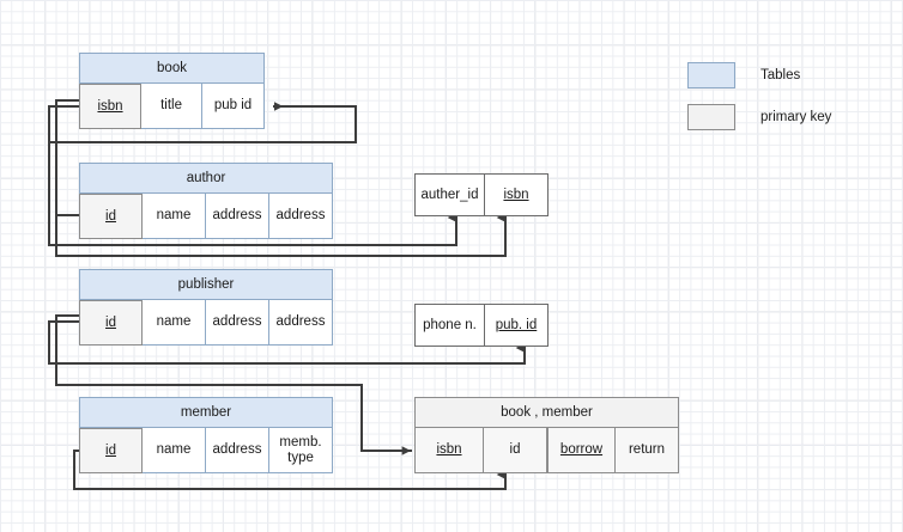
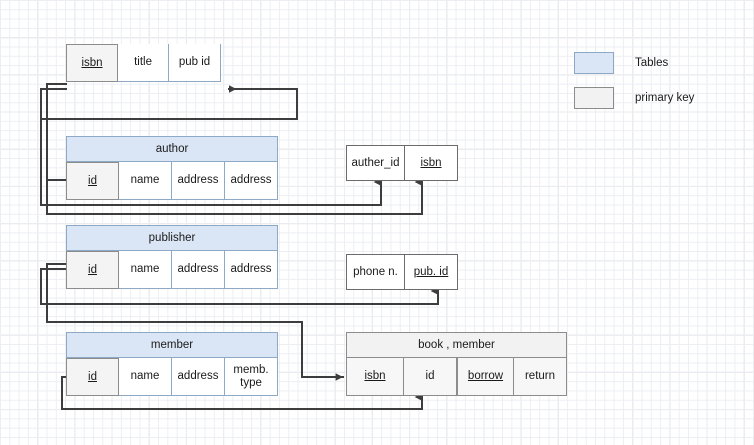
- book
  isbn
  title
  pub id
  author
  id
  name
  address
  address
  publisher
  id
  name
  address
  address
  member
  id
  name
  address
  memb.
  type
  book , member
  isbn
  id
  borrow
  return
  auther_id
  isbn
  phone n.
  pub. id
  Tables
  primary key
